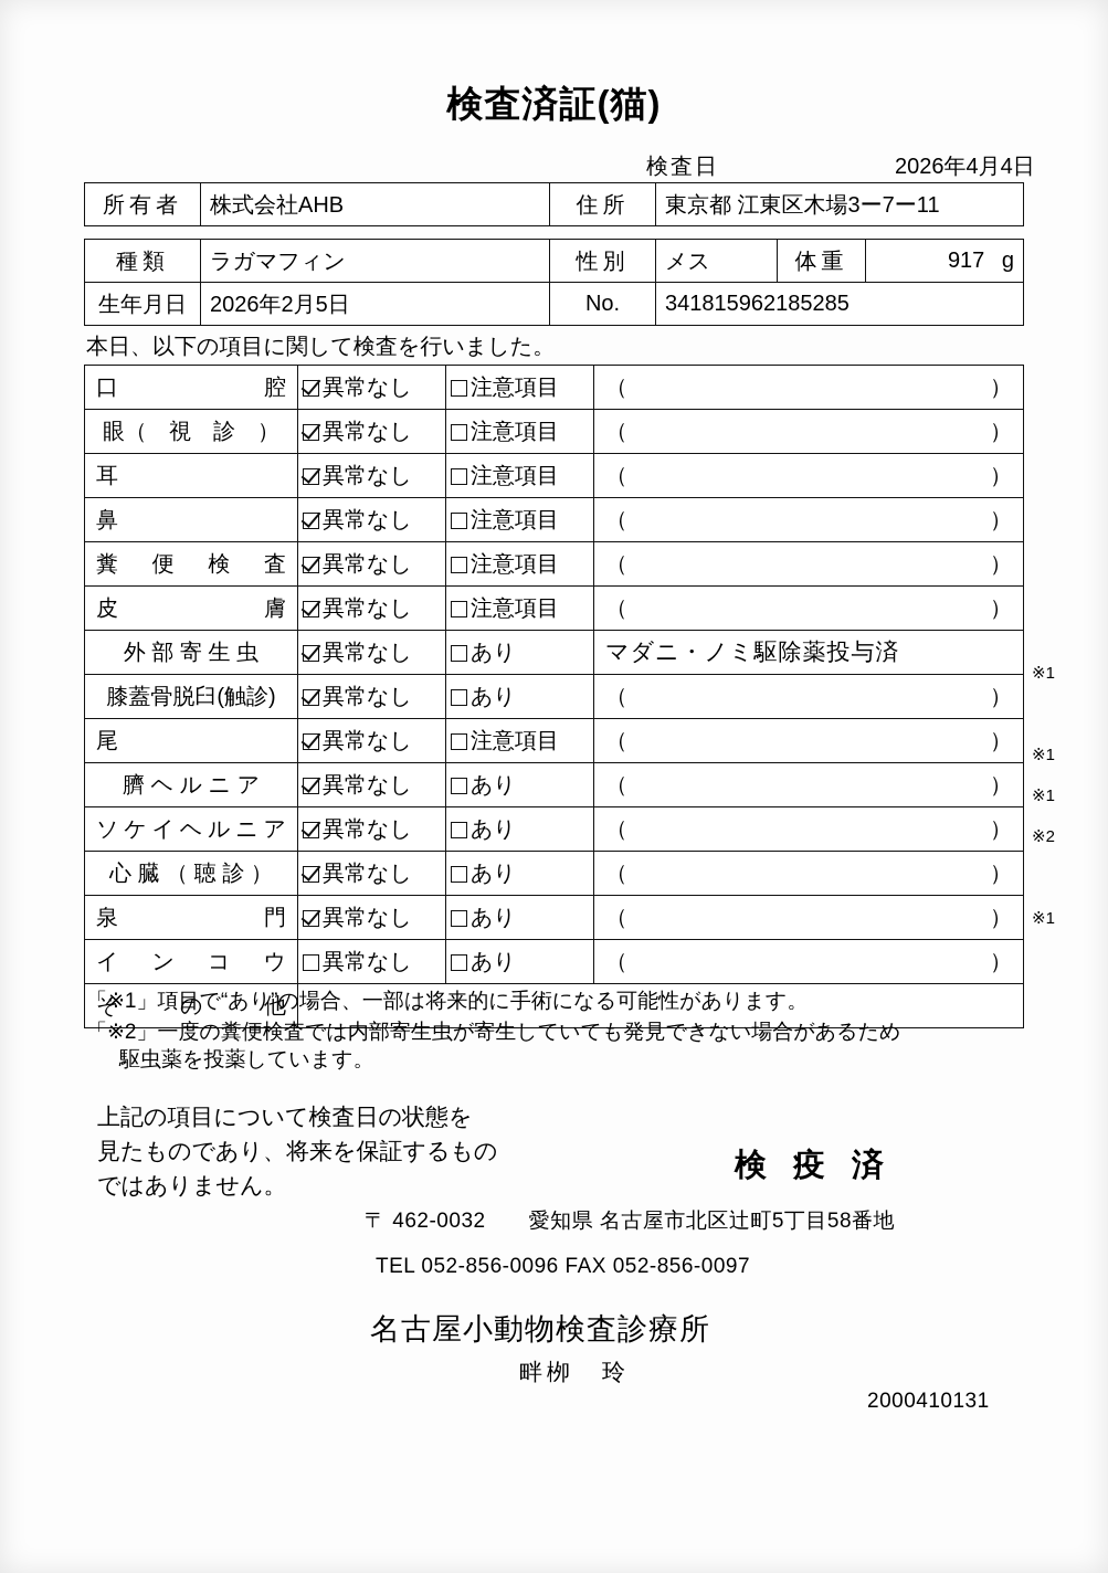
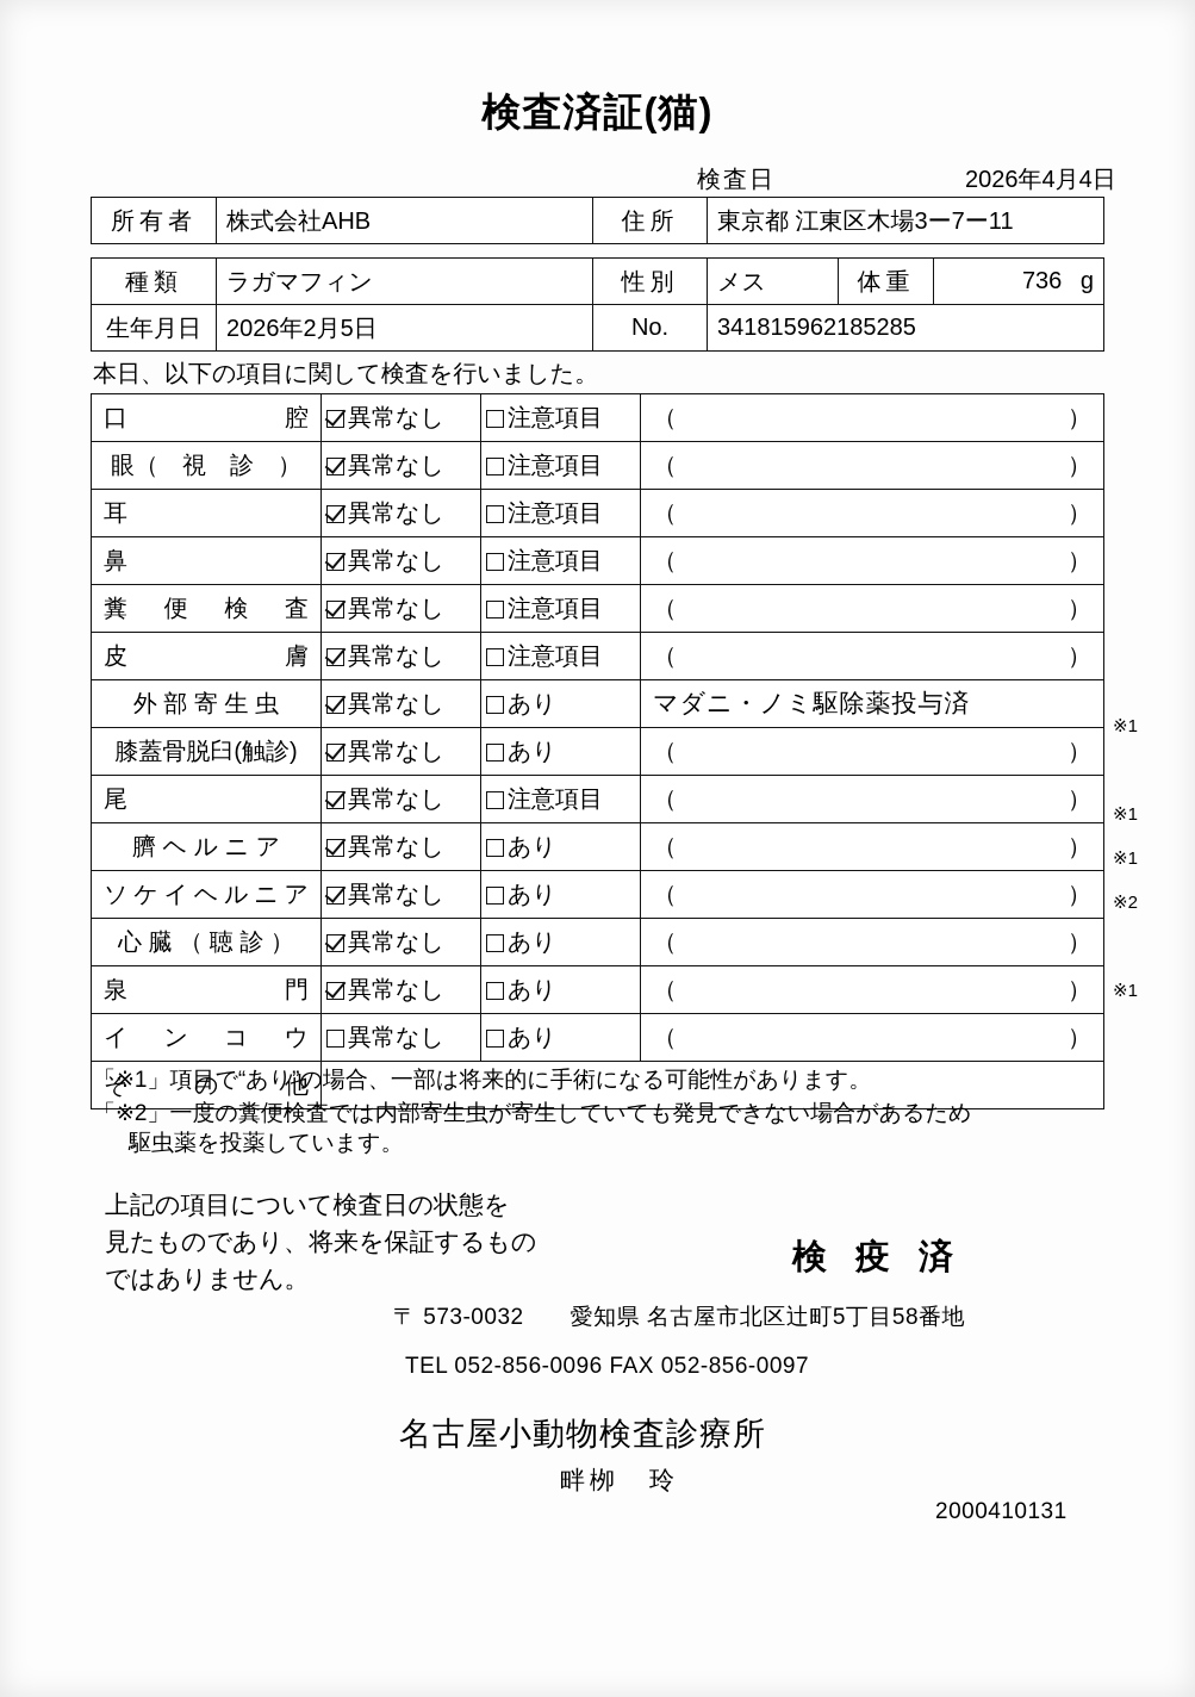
  検査済証(猫)
  検査日
  2026年4月4日
  所有者	株式会社AHB	住所	東京都 江東区木場3ー7ー11
- 種類	ラガマフィン	性別	メス	体重	917 g
+ 種類	ラガマフィン	性別	メス	体重	736 g
  生年月日	2026年2月5日	No.	341815962185285
  本日、以下の項目に関して検査を行いました。
  口 腔	異常なし	注意項目	（ ）
  眼（ 視 診 ）	異常なし	注意項目	（ ）
  耳	異常なし	注意項目	（ ）
  鼻	異常なし	注意項目	（ ）
  糞 便 検 査	異常なし	注意項目	（ ）
  皮 膚	異常なし	注意項目	（ ）
  外 部 寄 生 虫	異常なし	あり	マダニ・ノミ駆除薬投与済
  膝蓋骨脱臼(触診)	異常なし	あり	（ ）
  尾	異常なし	注意項目	（ ）
  臍 ヘ ル ニ ア	異常なし	あり	（ ）
  ソケイヘルニア	異常なし	あり	（ ）
  心 臓 （ 聴 診 ）	異常なし	あり	（ ）
  泉 門	異常なし	あり	（ ）
  イ ン コ ウ	異常なし	あり	（ ）
  そ の 他
  「※1」項目で“あり”の場合、一部は将来的に手術になる可能性があります。
  「※2」一度の糞便検査では内部寄生虫が寄生していても発見できない場合があるため
  駆虫薬を投薬しています。
  上記の項目について検査日の状態を
  見たものであり、将来を保証するもの
  ではありません。
  検 疫 済
- 〒 462-0032 愛知県 名古屋市北区辻町5丁目58番地
+ 〒 573-0032 愛知県 名古屋市北区辻町5丁目58番地
  TEL 052-856-0096 FAX 052-856-0097
  名古屋小動物検査診療所
  畔栁 玲
  2000410131
  ※1
  ※1
  ※1
  ※2
  ※1
